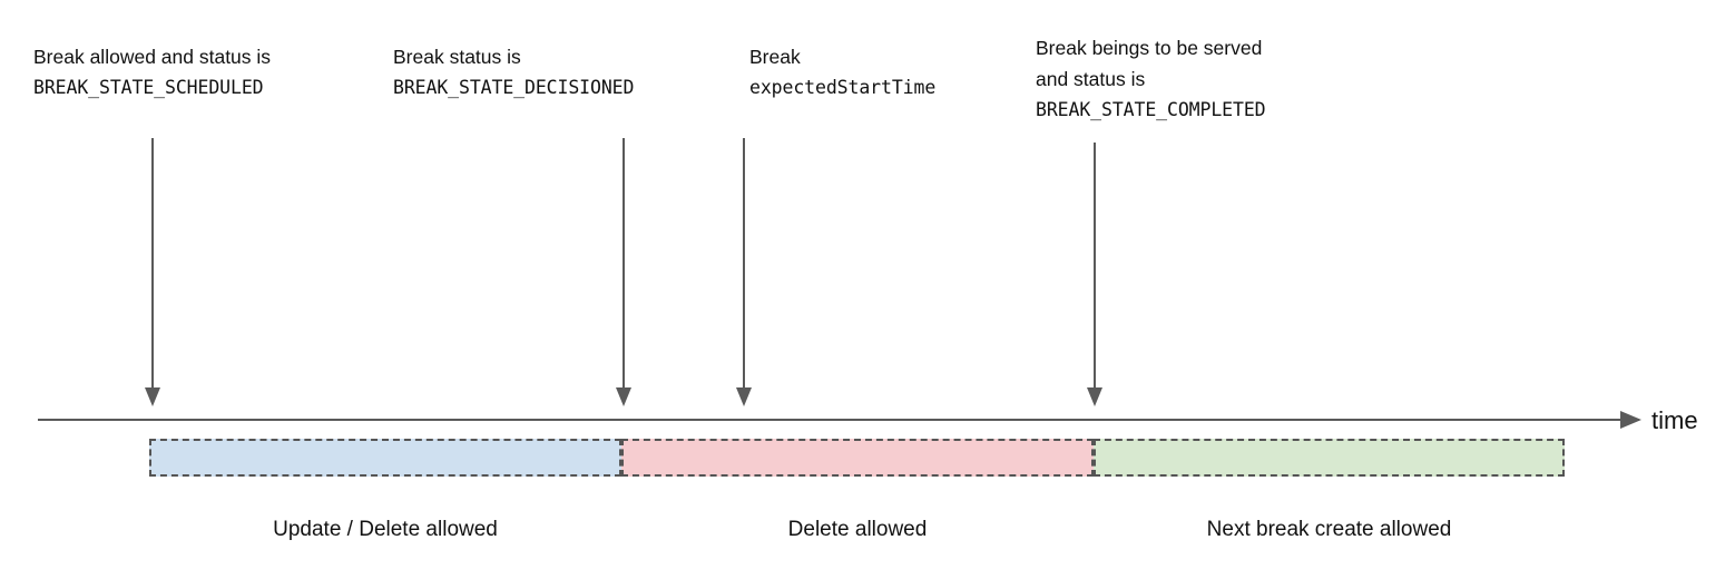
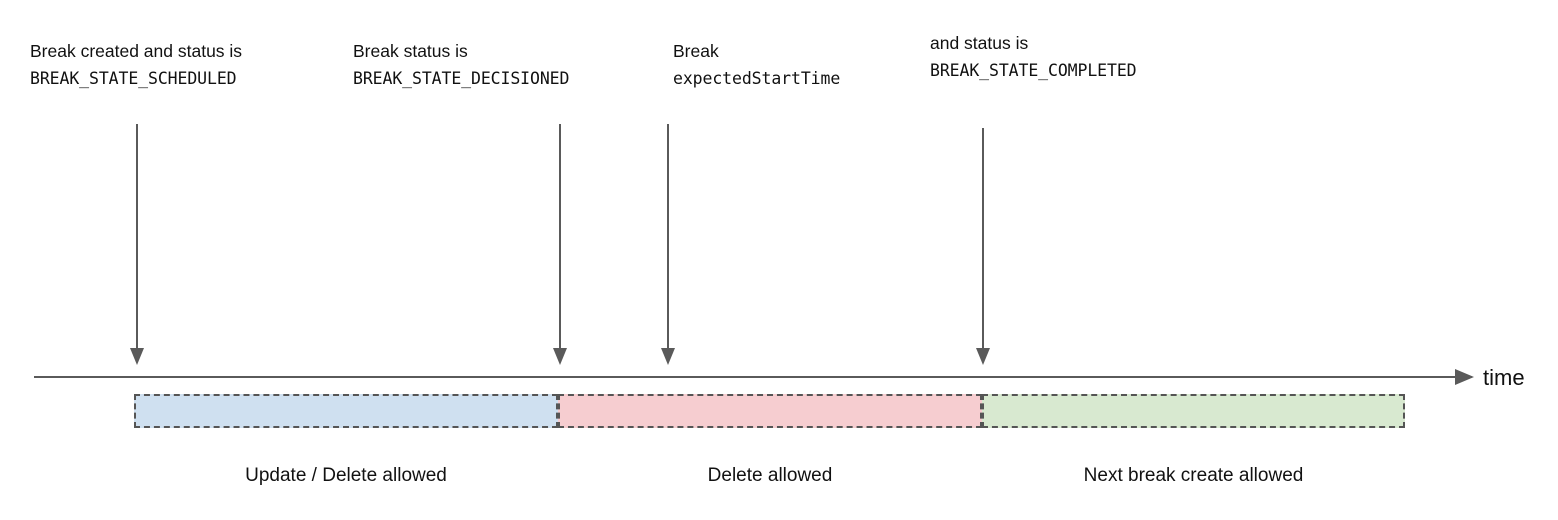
- Break allowed and status is
+ Break created and status is
  BREAK_STATE_SCHEDULED
  Break status is
  BREAK_STATE_DECISIONED
  Break
  expectedStartTime
- Break beings to be served
  and status is
  BREAK_STATE_COMPLETED
  time
  Update / Delete allowed
  Delete allowed
  Next break create allowed
